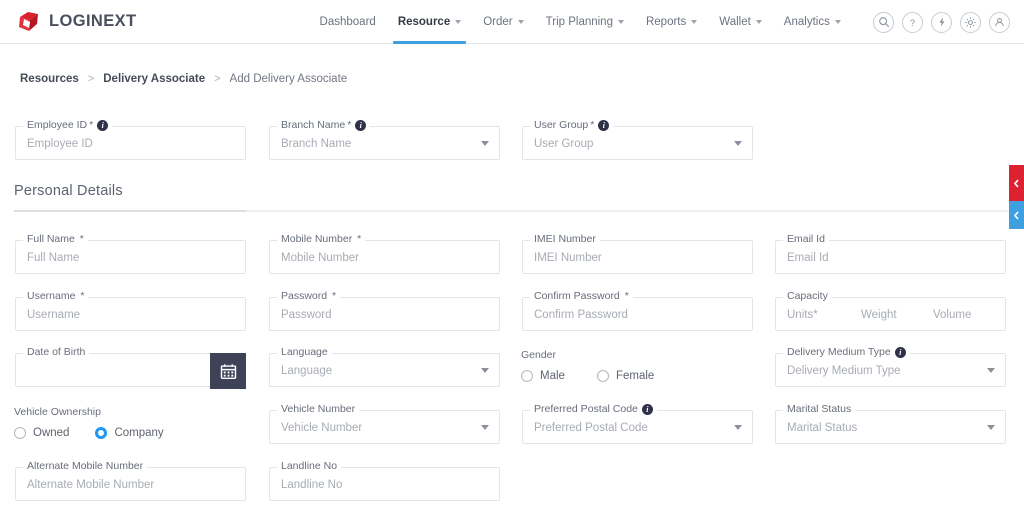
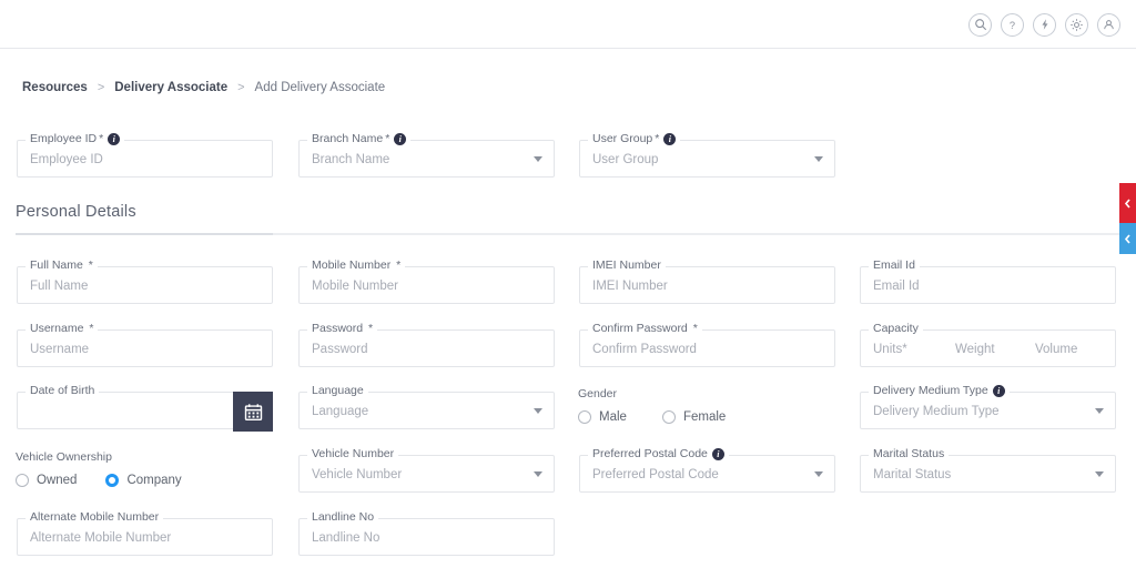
- LOGINEXT
- Dashboard
- Resource
- Order
- Trip Planning
- Reports
- Wallet
- Analytics
  ?
  Resources
  >
  Delivery Associate
  >
  Add Delivery Associate
  Employee ID
  *
  i
  Employee ID
  Branch Name
  *
  i
  Branch Name
  User Group
  *
  i
  User Group
  Personal Details
  Full Name
  *
  Full Name
  Mobile Number
  *
  Mobile Number
  IMEI Number
  IMEI Number
  Email Id
  Email Id
  Username
  *
  Username
  Password
  *
  Password
  Confirm Password
  *
  Confirm Password
  Capacity
  Units*
  Weight
  Volume
  Date of Birth
  Language
  Language
  Gender
  Male
  Female
  Delivery Medium Type
  i
  Delivery Medium Type
  Vehicle Ownership
  Owned
  Company
  Vehicle Number
  Vehicle Number
  Preferred Postal Code
  i
  Preferred Postal Code
  Marital Status
  Marital Status
  Alternate Mobile Number
  Alternate Mobile Number
  Landline No
  Landline No
